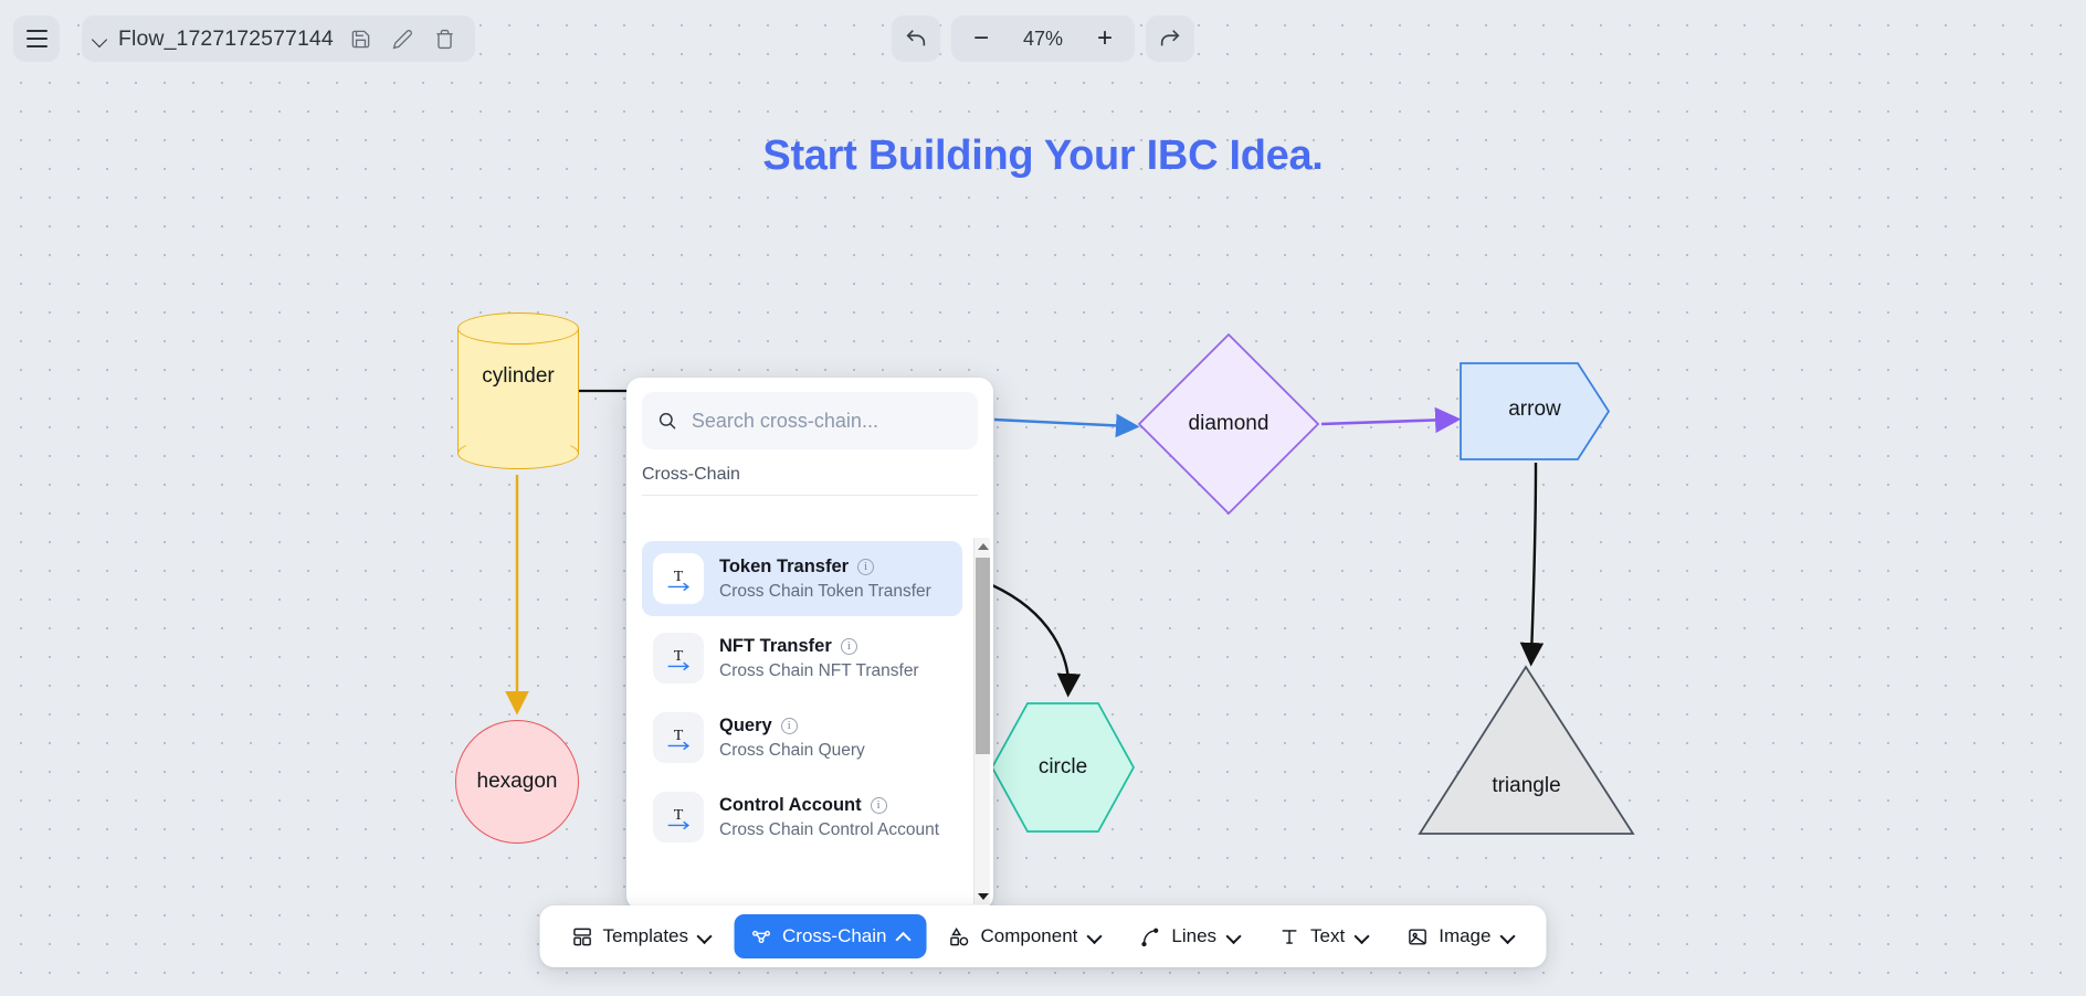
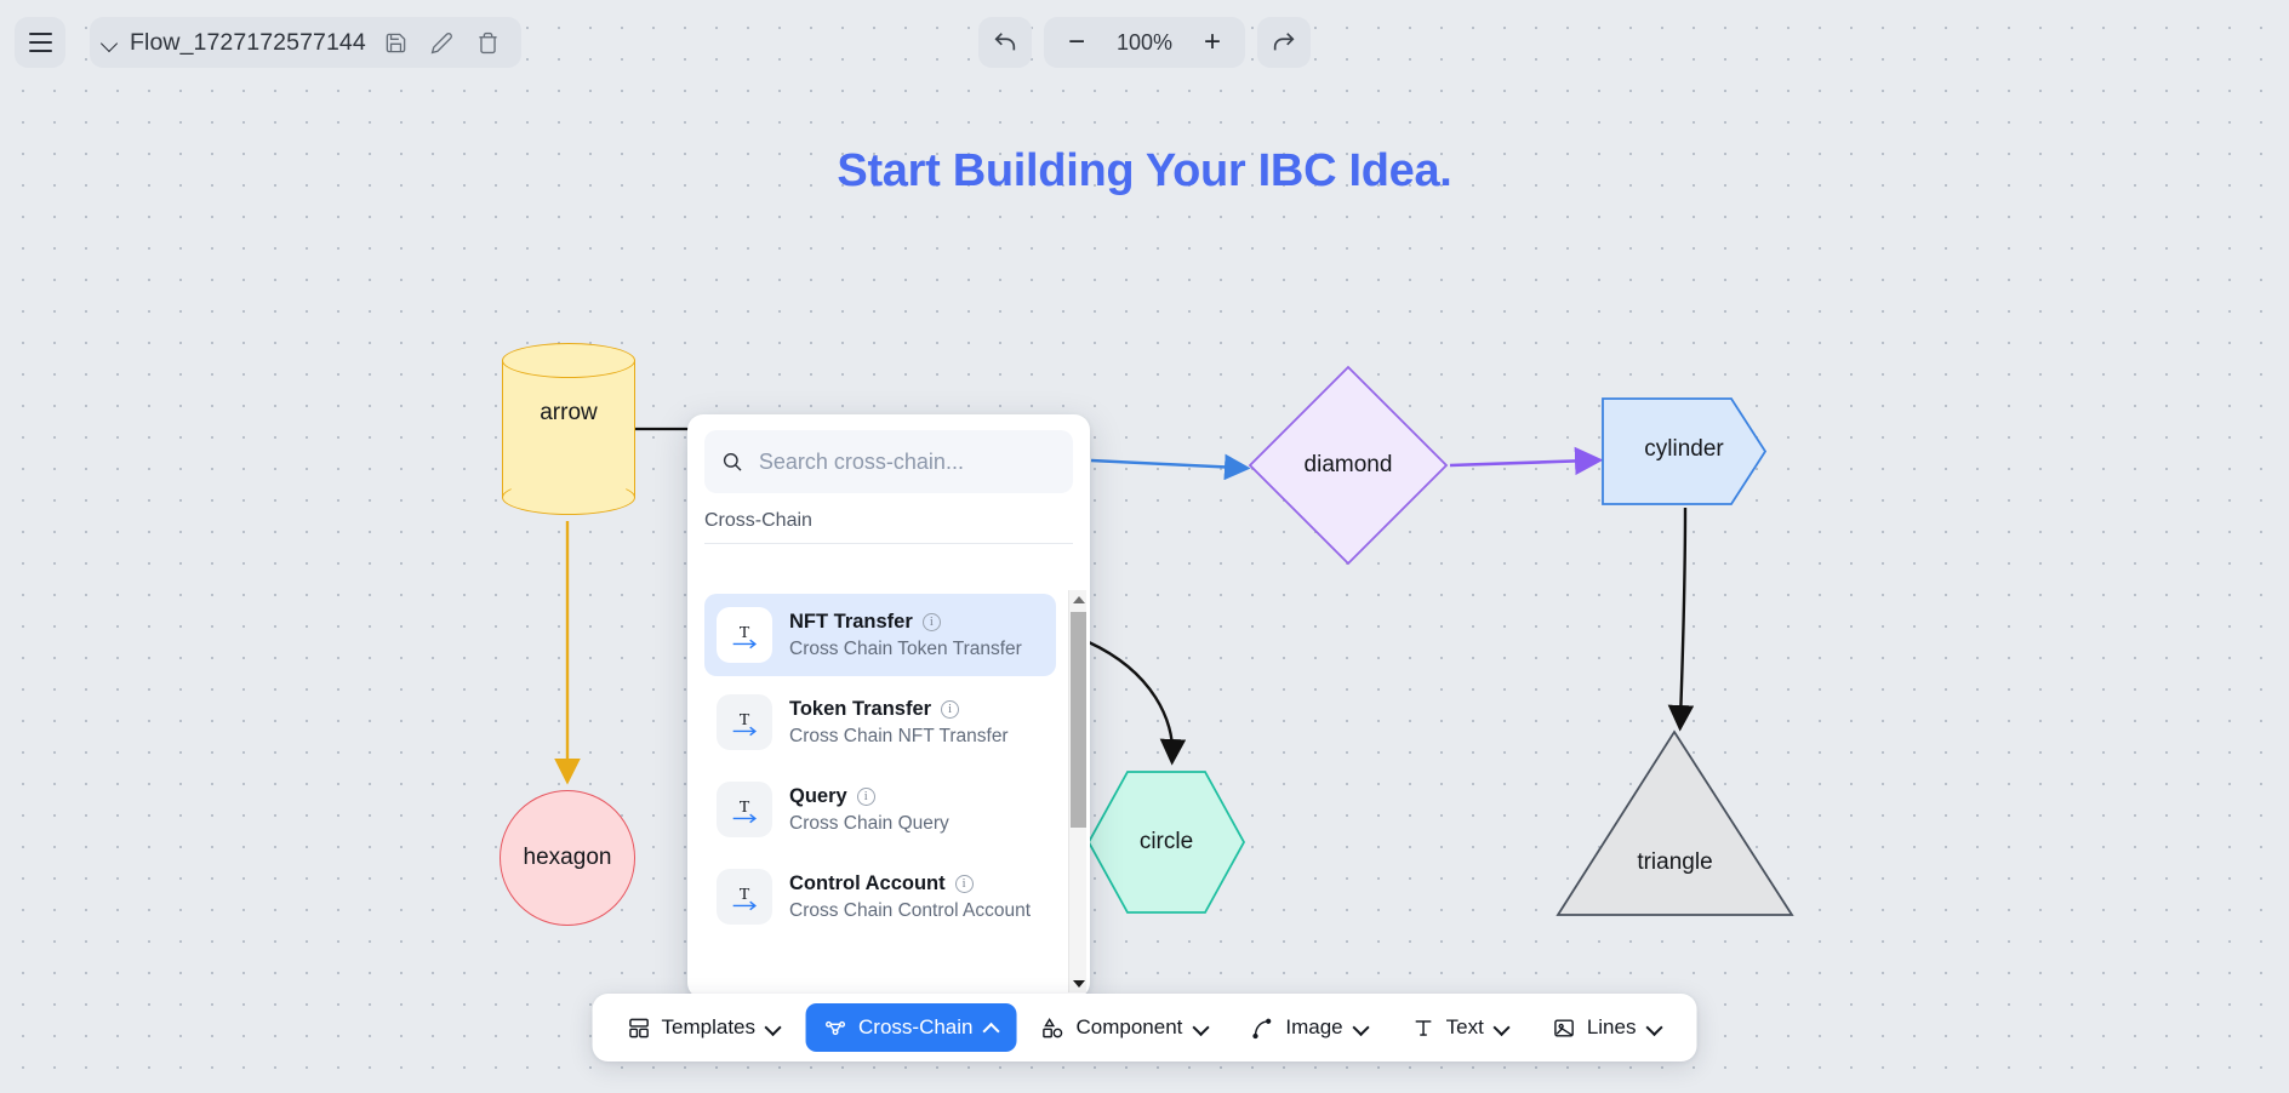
  Start Building Your IBC Idea.
- cylinder
+ arrow
  hexagon
  diamond
- arrow
+ cylinder
  circle
  triangle
  Flow_1727172577144
  −
- 47%
+ 100%
  +
  Search cross-chain...
  Cross-Chain
  T
- Token Transfer
+ NFT Transfer
  i
  Cross Chain Token Transfer
  T
- NFT Transfer
+ Token Transfer
  i
  Cross Chain NFT Transfer
  T
  Query
  i
  Cross Chain Query
  T
  Control Account
  i
  Cross Chain Control Account
  Templates
  Cross-Chain
  Component
- Lines
+ Image
  Text
- Image
+ Lines
